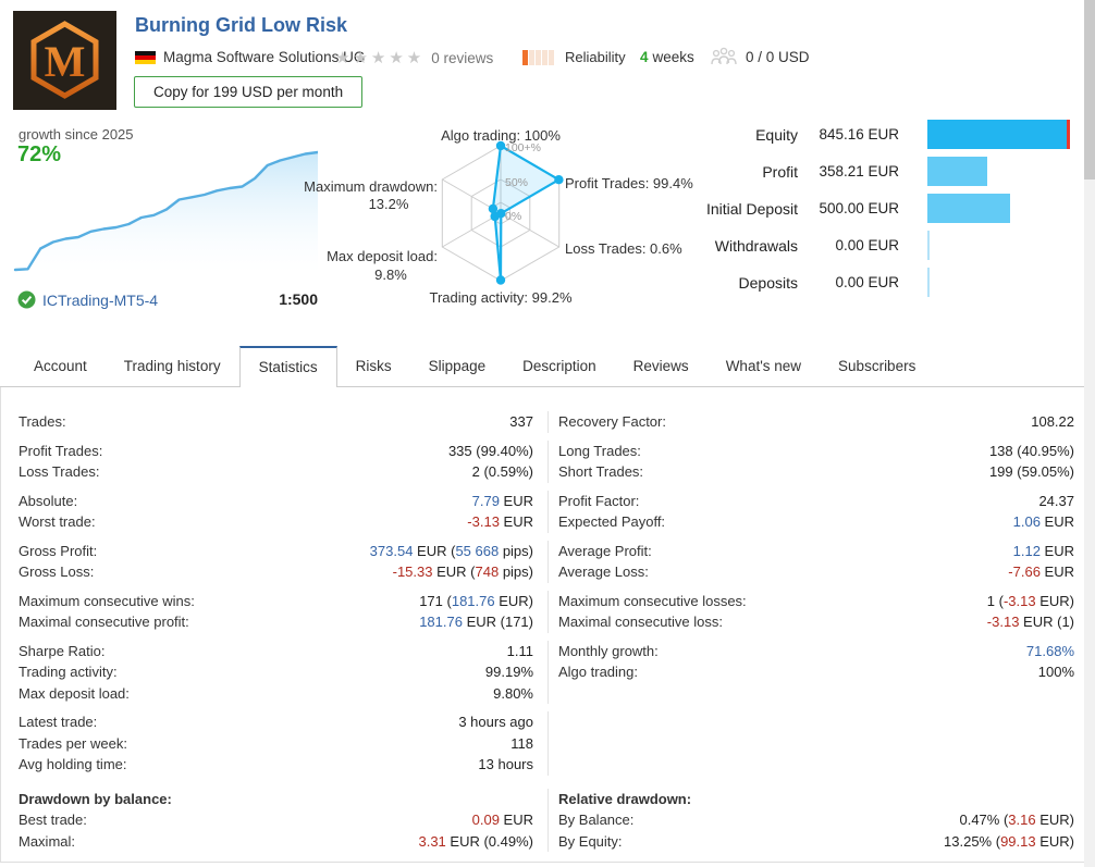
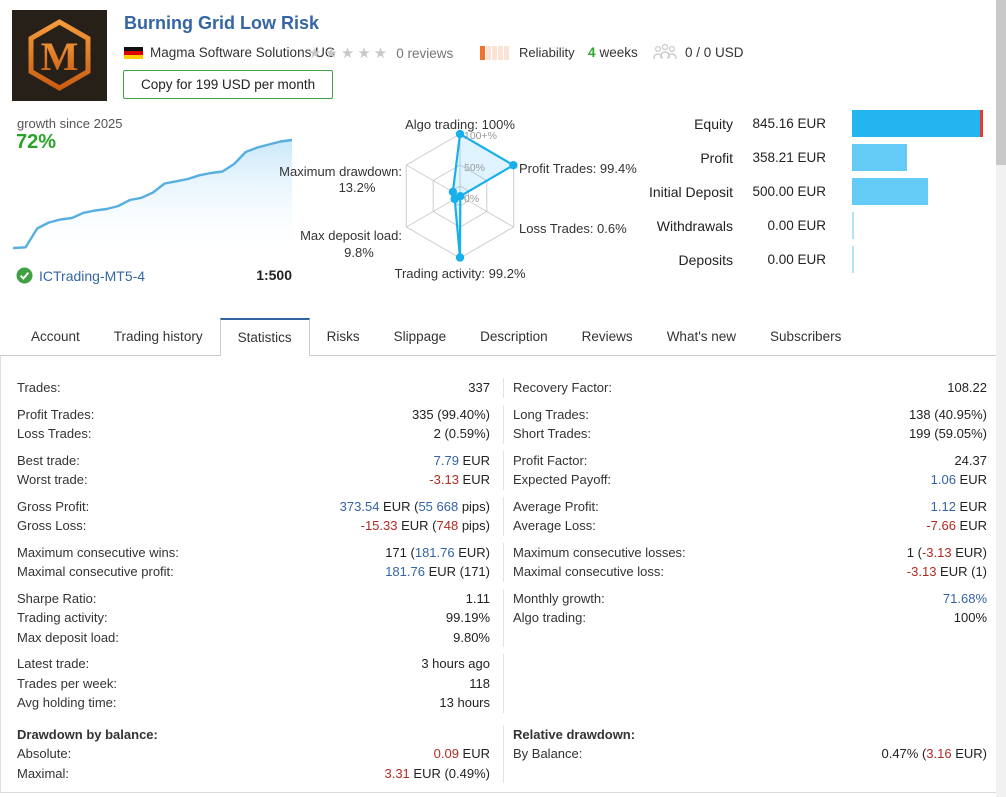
  M
  Burning Grid Low Risk
  Magma Software Solutions UG
  ★★★★★
  0 reviews
  Reliability
  4 weeks
  0 / 0 USD
  Copy for 199 USD per month
  growth since 2025
  72%
  ICTrading-MT5-4
  1:500
  100+%
  50%
  0%
  Algo trading: 100%
  Profit Trades: 99.4%
  Loss Trades: 0.6%
  Trading activity: 99.2%
  Max deposit load:
  9.8%
  Maximum drawdown:
  13.2%
  Equity
  845.16 EUR
  Profit
  358.21 EUR
  Initial Deposit
  500.00 EUR
  Withdrawals
  0.00 EUR
  Deposits
  0.00 EUR
  Account
  Trading history
  Statistics
  Risks
  Slippage
  Description
  Reviews
  What's new
  Subscribers
  Trades:
  337
  Recovery Factor:
  108.22
  Profit Trades:
  335 (99.40%)
  Loss Trades:
  2 (0.59%)
  Long Trades:
  138 (40.95%)
  Short Trades:
  199 (59.05%)
- Absolute:
+ Best trade:
  7.79 EUR
  Worst trade:
  -3.13 EUR
  Profit Factor:
  24.37
  Expected Payoff:
  1.06 EUR
  Gross Profit:
  373.54 EUR (55 668 pips)
  Gross Loss:
  -15.33 EUR (748 pips)
  Average Profit:
  1.12 EUR
  Average Loss:
  -7.66 EUR
  Maximum consecutive wins:
  171 (181.76 EUR)
  Maximal consecutive profit:
  181.76 EUR (171)
  Maximum consecutive losses:
  1 (-3.13 EUR)
  Maximal consecutive loss:
  -3.13 EUR (1)
  Sharpe Ratio:
  1.11
  Trading activity:
  99.19%
  Max deposit load:
  9.80%
  Monthly growth:
  71.68%
  Algo trading:
  100%
  Latest trade:
  3 hours ago
  Trades per week:
  118
  Avg holding time:
  13 hours
  Drawdown by balance:
- Best trade:
+ Absolute:
  0.09 EUR
  Maximal:
  3.31 EUR (0.49%)
  Relative drawdown:
  By Balance:
  0.47% (3.16 EUR)
- By Equity:
- 13.25% (99.13 EUR)
